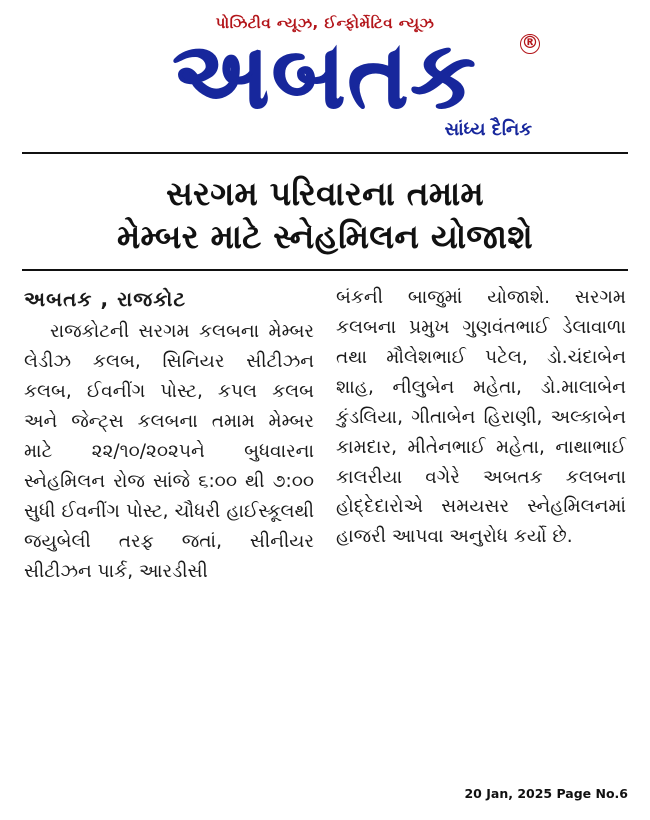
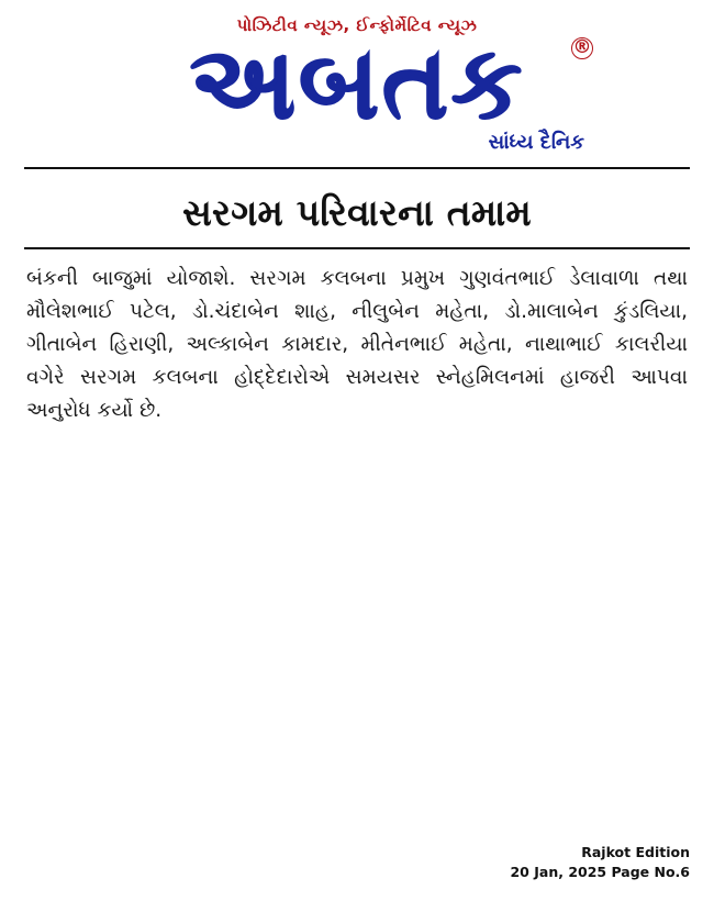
  પોઝિટીવ ન્યૂઝ, ઈન્ફોર્મેટિવ ન્યૂઝ
  અબતક
  ®
  સાંધ્ય દૈનિક
  સરગમ પરિવારના તમામ
- મેમ્બર માટે સ્નેહમિલન યોજાશે
- અબતક , રાજકોટ
- રાજકોટની સરગમ કલબના મેમ્બર લેડીઝ કલબ, સિનિયર સીટીઝન કલબ, ઈવનીંગ પોસ્ટ, કપલ કલબ અને જેન્ટ્સ કલબના તમામ મેમ્બર માટે ૨૨/૧૦/૨૦૨૫ને બુધવારના સ્નેહમિલન રોજ સાંજે ૬:૦૦ થી ૭:૦૦ સુધી ઈવનીંગ પોસ્ટ, ચૌધરી હાઈસ્કૂલથી જયુબેલી તરફ જતાં, સીનીયર સીટીઝન પાર્ક, આરડીસી
- બંકની બાજુમાં યોજાશે. સરગમ કલબના પ્રમુખ ગુણવંતભાઈ ડેલાવાળા તથા મૌલેશભાઈ પટેલ, ડો.ચંદાબેન શાહ, નીલુબેન મહેતા, ડો.માલાબેન કુંડલિયા, ગીતાબેન હિરાણી, અલ્કાબેન કામદાર, મીતેનભાઈ મહેતા, નાથાભાઈ કાલરીયા વગેરે અબતક કલબના હોદ્દેદારોએ સમયસર સ્નેહમિલનમાં હાજરી આપવા અનુરોધ કર્યો છે.
+ બંકની બાજુમાં યોજાશે. સરગમ કલબના પ્રમુખ ગુણવંતભાઈ ડેલાવાળા તથા મૌલેશભાઈ પટેલ, ડો.ચંદાબેન શાહ, નીલુબેન મહેતા, ડો.માલાબેન કુંડલિયા, ગીતાબેન હિરાણી, અલ્કાબેન કામદાર, મીતેનભાઈ મહેતા, નાથાભાઈ કાલરીયા વગેરે સરગમ કલબના હોદ્દેદારોએ સમયસર સ્નેહમિલનમાં હાજરી આપવા અનુરોધ કર્યો છે.
+ Rajkot Edition
  20 Jan, 2025 Page No.6
